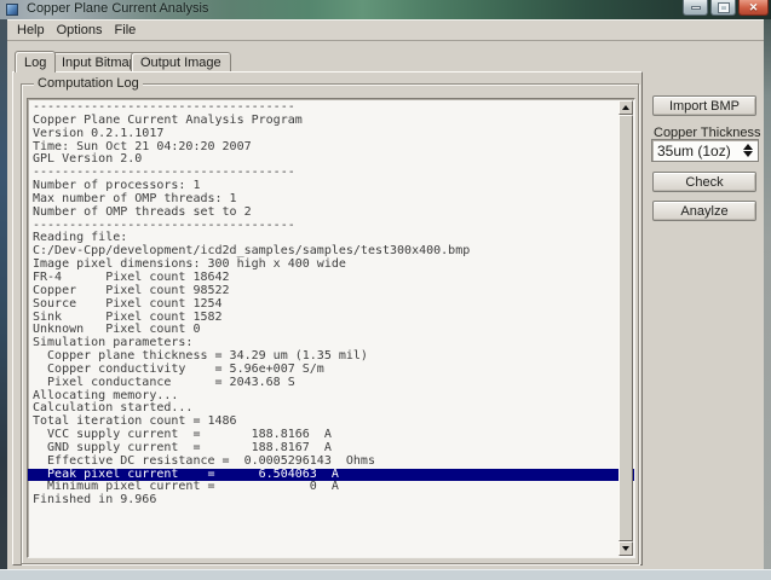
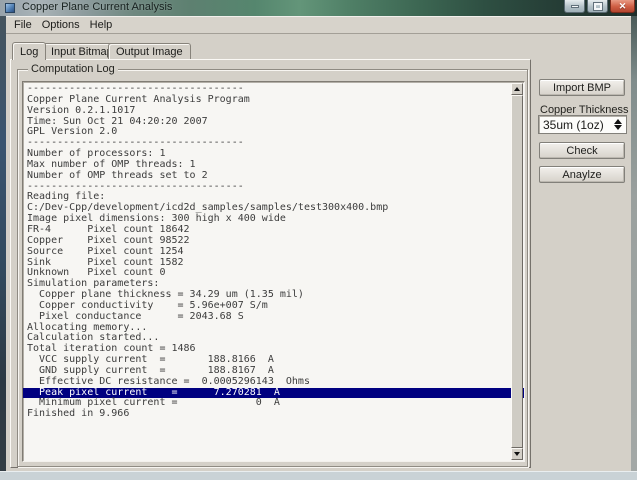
  Copper Plane Current Analysis
  ✕
- Help
+ File
  Options
- File
+ Help
  Log
  Input Bitma
  Output Image
  Computation Log
  ------------------------------------
  Copper Plane Current Analysis Program
  Version 0.2.1.1017
  Time: Sun Oct 21 04:20:20 2007
  GPL Version 2.0
  ------------------------------------
  Number of processors: 1
  Max number of OMP threads: 1
  Number of OMP threads set to 2
  ------------------------------------
  Reading file:
  C:/Dev-Cpp/development/icd2d_samples/samples/test300x400.bmp
  Image pixel dimensions: 300 high x 400 wide
  FR-4 Pixel count 18642
  Copper Pixel count 98522
  Source Pixel count 1254
  Sink Pixel count 1582
  Unknown Pixel count 0
  Simulation parameters:
  Copper plane thickness = 34.29 um (1.35 mil)
  Copper conductivity = 5.96e+007 S/m
  Pixel conductance = 2043.68 S
  Allocating memory...
  Calculation started...
  Total iteration count = 1486
  VCC supply current = 188.8166 A
  GND supply current = 188.8167 A
  Effective DC resistance = 0.0005296143 Ohms
- Peak pixel current = 6.504063 A
+ Peak pixel current = 7.270281 A
  Minimum pixel current = 0 A
  Finished in 9.966
  Import BMP
  Copper Thickness
  35um (1oz)
  Check
  Anaylze
